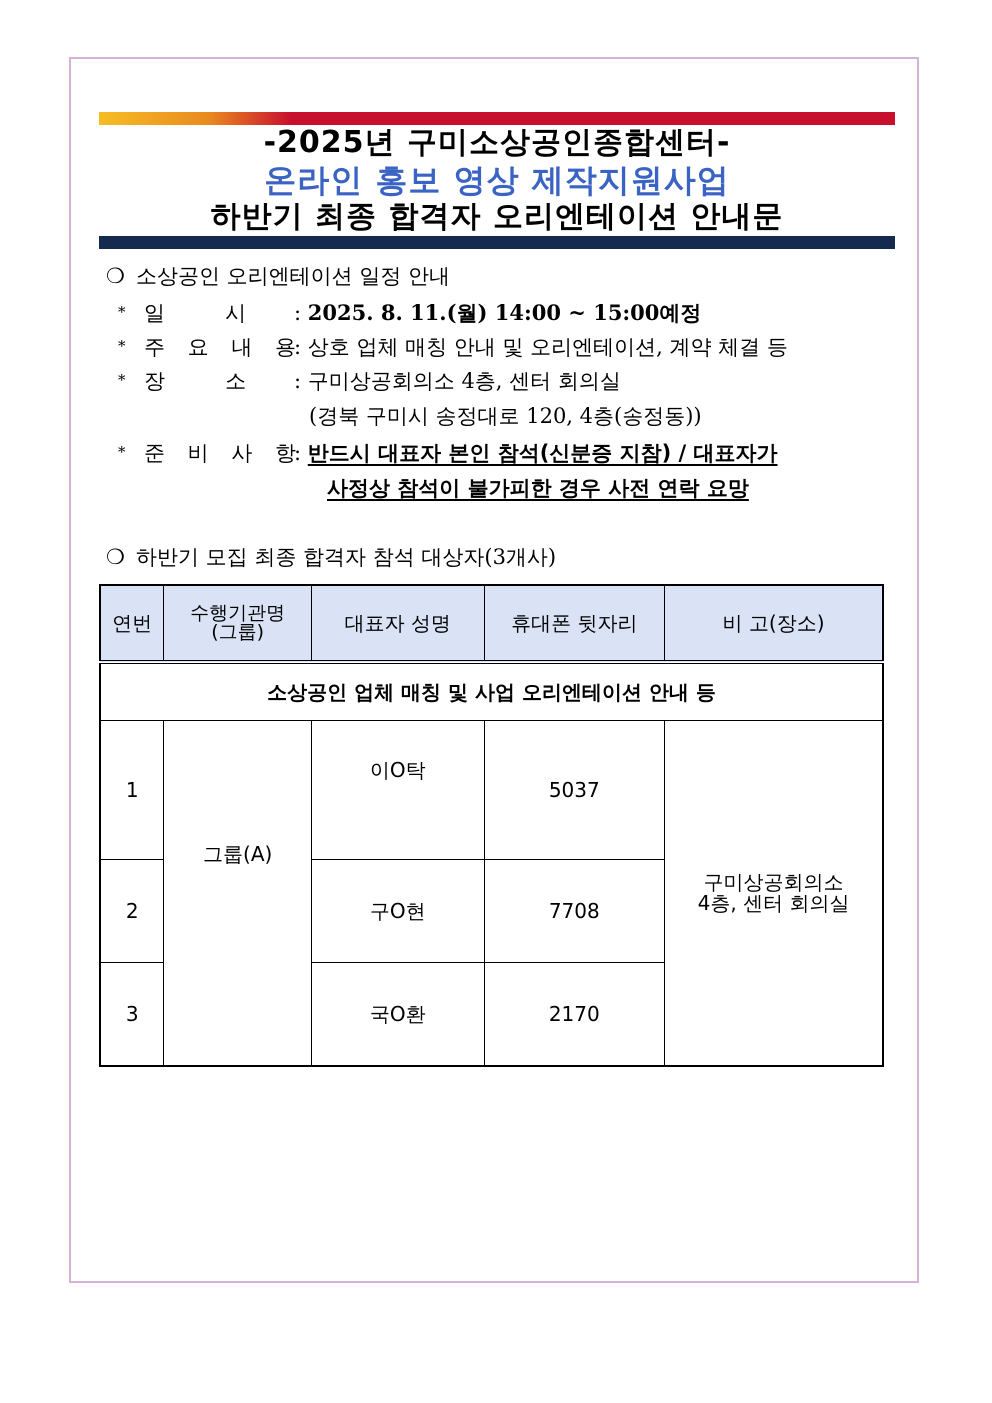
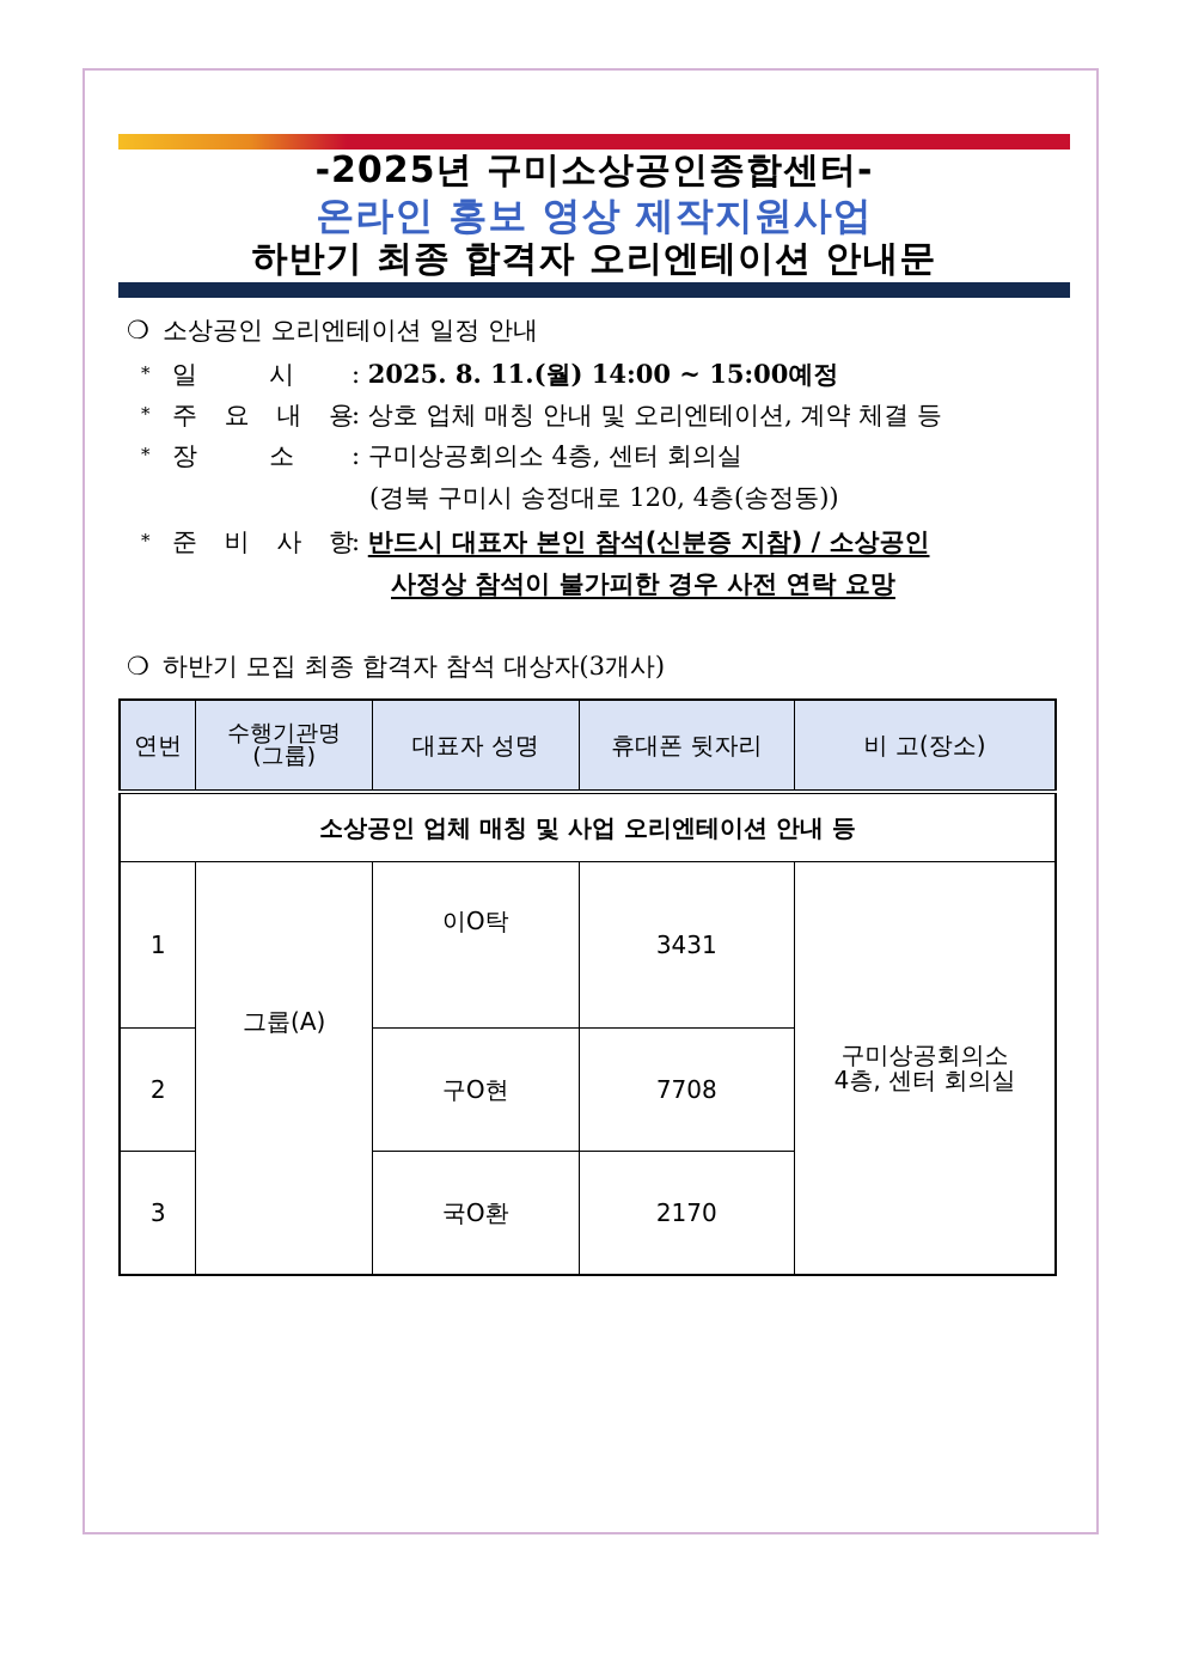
  -2025년 구미소상공인종합센터-
  온라인 홍보 영상 제작지원사업
  하반기 최종 합격자 오리엔테이션 안내문
  ❍ 소상공인 오리엔테이션 일정 안내
  * 일 시 : 2025. 8. 11.(월) 14:00 ~ 15:00예정
  * 주 요 내 용: 상호 업체 매칭 안내 및 오리엔테이션, 계약 체결 등
  * 장 소 : 구미상공회의소 4층, 센터 회의실
  (경북 구미시 송정대로 120, 4층(송정동))
- * 준 비 사 항: 반드시 대표자 본인 참석(신분증 지참) / 대표자가
+ * 준 비 사 항: 반드시 대표자 본인 참석(신분증 지참) / 소상공인
  사정상 참석이 불가피한 경우 사전 연락 요망
  ❍ 하반기 모집 최종 합격자 참석 대상자(3개사)
  연번	수행기관명 (그룹)	대표자 성명	휴대폰 뒷자리	비 고(장소)
  소상공인 업체 매칭 및 사업 오리엔테이션 안내 등
- 1	그룹(A)	이O탁	5037	구미상공회의소 4층, 센터 회의실
+ 1	그룹(A)	이O탁	3431	구미상공회의소 4층, 센터 회의실
  2	구O현	7708
  3	국O환	2170
